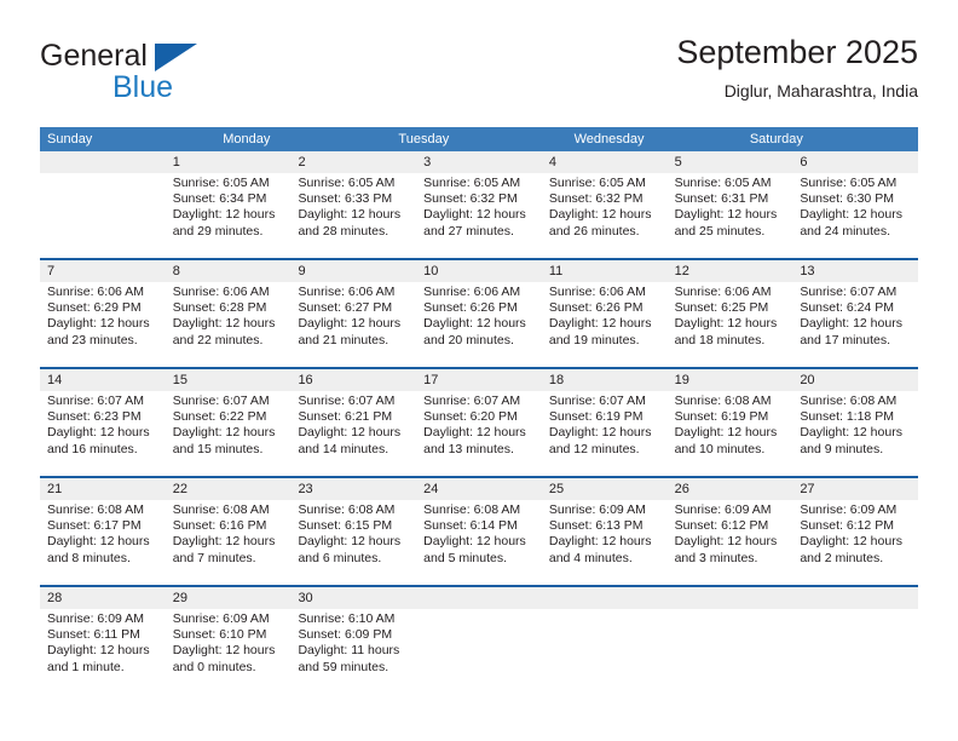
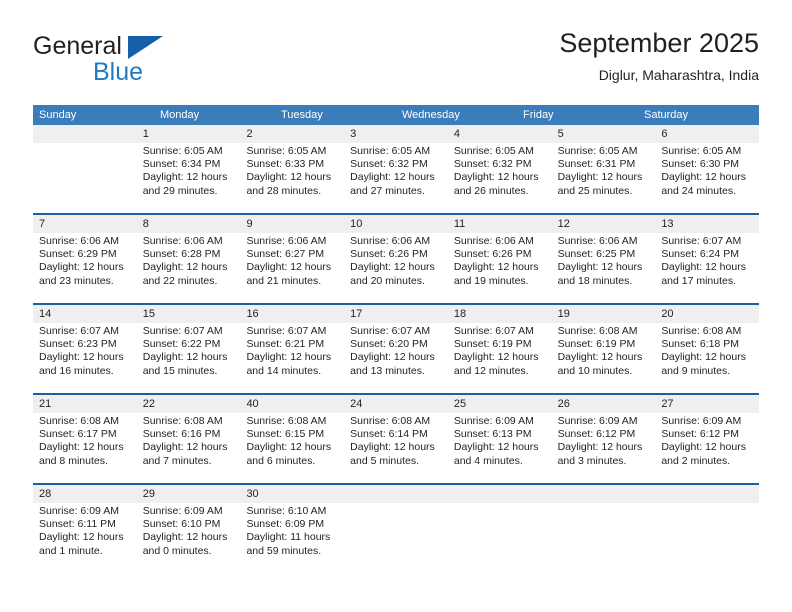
  General
  Blue
  September 2025
  Diglur, Maharashtra, India
  Sunday
  Monday
  Tuesday
  Wednesday
+ Friday
  Saturday
  1
  Sunrise: 6:05 AM
  Sunset: 6:34 PM
  Daylight: 12 hours
  and 29 minutes.
  2
  Sunrise: 6:05 AM
  Sunset: 6:33 PM
  Daylight: 12 hours
  and 28 minutes.
  3
  Sunrise: 6:05 AM
  Sunset: 6:32 PM
  Daylight: 12 hours
  and 27 minutes.
  4
  Sunrise: 6:05 AM
  Sunset: 6:32 PM
  Daylight: 12 hours
  and 26 minutes.
  5
  Sunrise: 6:05 AM
  Sunset: 6:31 PM
  Daylight: 12 hours
  and 25 minutes.
  6
  Sunrise: 6:05 AM
  Sunset: 6:30 PM
  Daylight: 12 hours
  and 24 minutes.
  7
  Sunrise: 6:06 AM
  Sunset: 6:29 PM
  Daylight: 12 hours
  and 23 minutes.
  8
  Sunrise: 6:06 AM
  Sunset: 6:28 PM
  Daylight: 12 hours
  and 22 minutes.
  9
  Sunrise: 6:06 AM
  Sunset: 6:27 PM
  Daylight: 12 hours
  and 21 minutes.
  10
  Sunrise: 6:06 AM
  Sunset: 6:26 PM
  Daylight: 12 hours
  and 20 minutes.
  11
  Sunrise: 6:06 AM
  Sunset: 6:26 PM
  Daylight: 12 hours
  and 19 minutes.
  12
  Sunrise: 6:06 AM
  Sunset: 6:25 PM
  Daylight: 12 hours
  and 18 minutes.
  13
  Sunrise: 6:07 AM
  Sunset: 6:24 PM
  Daylight: 12 hours
  and 17 minutes.
  14
  Sunrise: 6:07 AM
  Sunset: 6:23 PM
  Daylight: 12 hours
  and 16 minutes.
  15
  Sunrise: 6:07 AM
  Sunset: 6:22 PM
  Daylight: 12 hours
  and 15 minutes.
  16
  Sunrise: 6:07 AM
  Sunset: 6:21 PM
  Daylight: 12 hours
  and 14 minutes.
  17
  Sunrise: 6:07 AM
  Sunset: 6:20 PM
  Daylight: 12 hours
  and 13 minutes.
  18
  Sunrise: 6:07 AM
  Sunset: 6:19 PM
  Daylight: 12 hours
  and 12 minutes.
  19
  Sunrise: 6:08 AM
  Sunset: 6:19 PM
  Daylight: 12 hours
  and 10 minutes.
  20
  Sunrise: 6:08 AM
- Sunset: 1:18 PM
+ Sunset: 6:18 PM
  Daylight: 12 hours
  and 9 minutes.
  21
  Sunrise: 6:08 AM
  Sunset: 6:17 PM
  Daylight: 12 hours
  and 8 minutes.
  22
  Sunrise: 6:08 AM
  Sunset: 6:16 PM
  Daylight: 12 hours
  and 7 minutes.
- 23
+ 40
  Sunrise: 6:08 AM
  Sunset: 6:15 PM
  Daylight: 12 hours
  and 6 minutes.
  24
  Sunrise: 6:08 AM
  Sunset: 6:14 PM
  Daylight: 12 hours
  and 5 minutes.
  25
  Sunrise: 6:09 AM
  Sunset: 6:13 PM
  Daylight: 12 hours
  and 4 minutes.
  26
  Sunrise: 6:09 AM
  Sunset: 6:12 PM
  Daylight: 12 hours
  and 3 minutes.
  27
  Sunrise: 6:09 AM
  Sunset: 6:12 PM
  Daylight: 12 hours
  and 2 minutes.
  28
  Sunrise: 6:09 AM
  Sunset: 6:11 PM
  Daylight: 12 hours
  and 1 minute.
  29
  Sunrise: 6:09 AM
  Sunset: 6:10 PM
  Daylight: 12 hours
  and 0 minutes.
  30
  Sunrise: 6:10 AM
  Sunset: 6:09 PM
  Daylight: 11 hours
  and 59 minutes.
